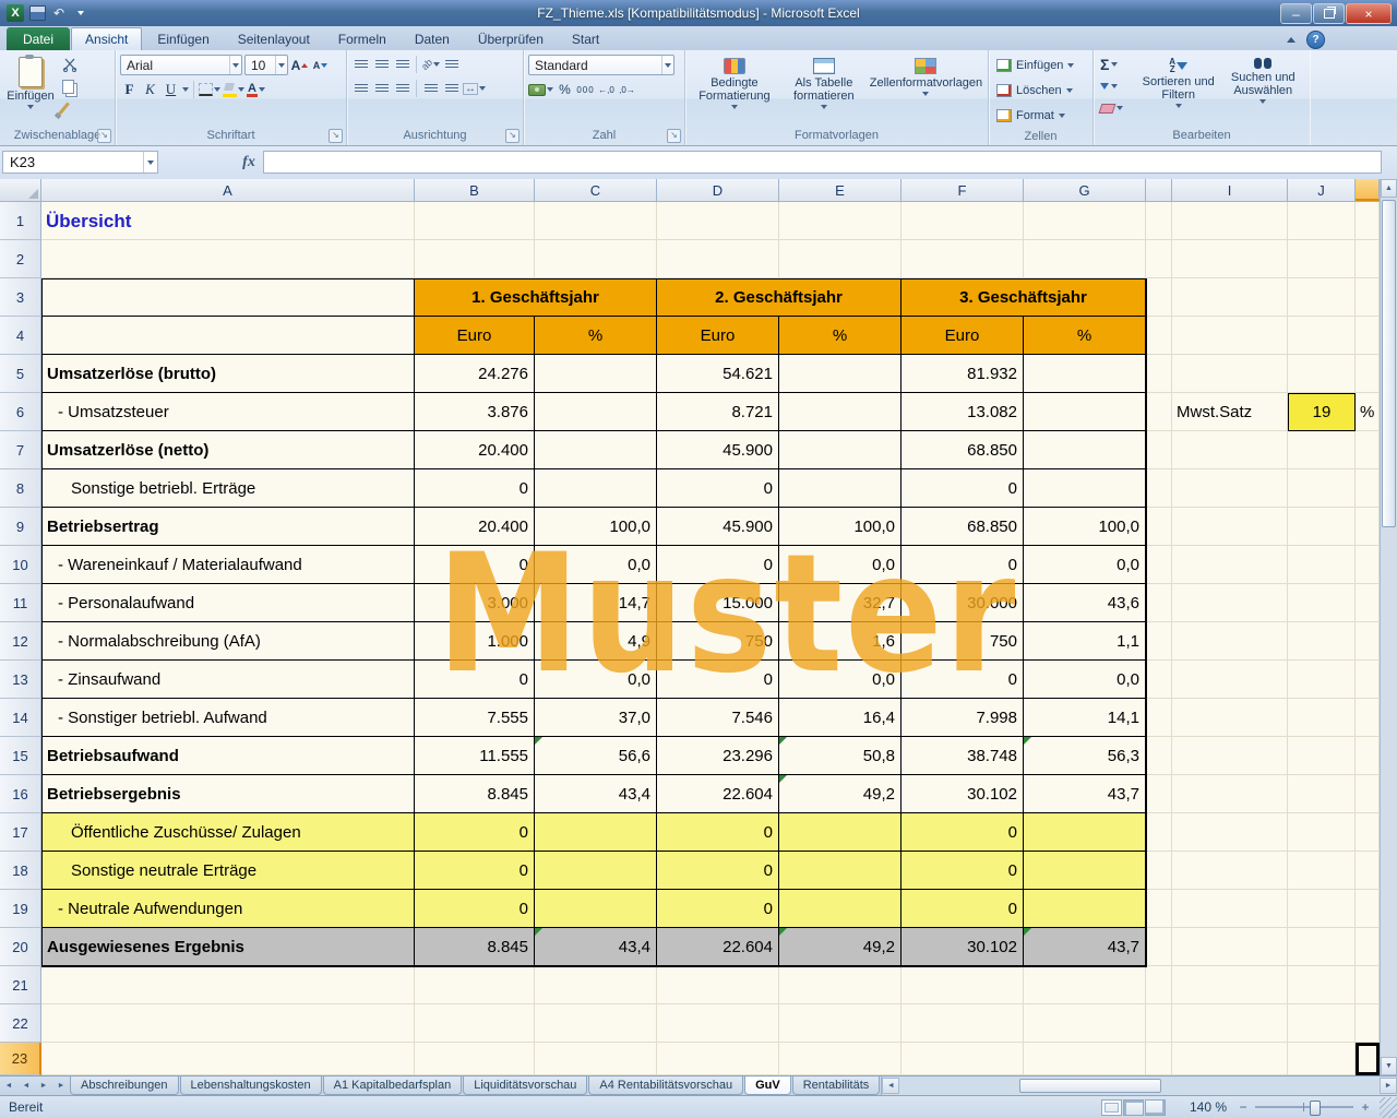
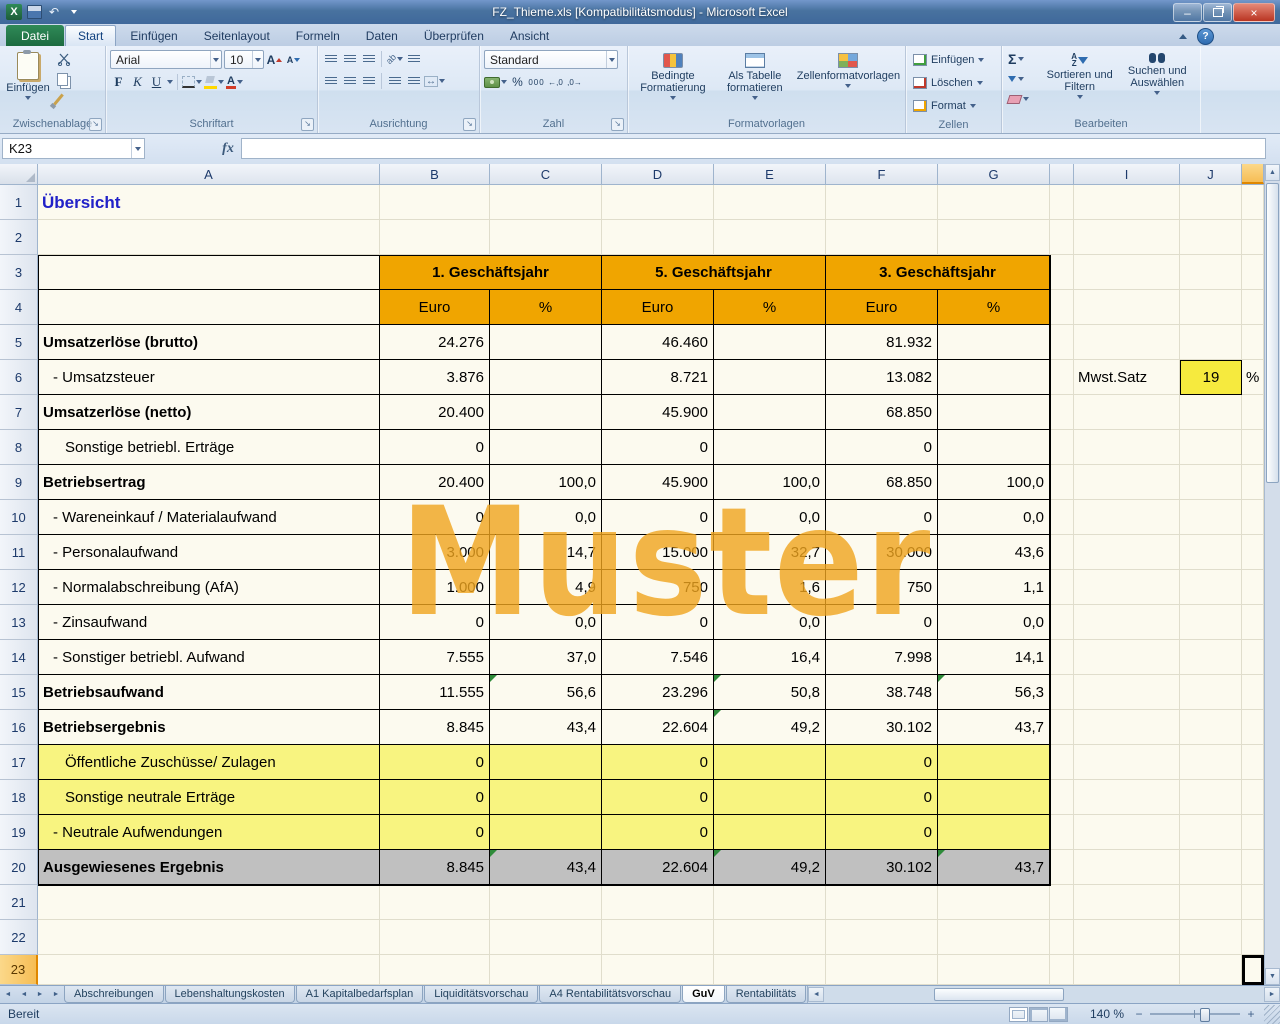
  X
  ↶
  FZ_Thieme.xls [Kompatibilitätsmodus] - Microsoft Excel
  –
  ×
  Datei
- Ansicht
+ Start
  Einfügen
  Seitenlayout
  Formeln
  Daten
  Überprüfen
- Start
+ Ansicht
  ?
  Einfügen
  Zwischenablage
  ↘
  Arial
  10
  A
  A
  F
  K
  U
  A
  Schriftart
  ↘
  ↔
  Ausrichtung
  ↘
  Standard
  %
  000
  ←,0
  ,0→
  Zahl
  ↘
  Bedingte Formatierung
  Als Tabelle formatieren
  Zellenformatvorlagen
  Formatvorlagen
  Einfügen
  Löschen
  Format
  Zellen
  Σ
  A
  Z
  Sortieren und Filtern
  Suchen und Auswählen
  Bearbeiten
  K23
  fx
  A
  B
  C
  D
  E
  F
  G
  I
  J
  K
  Muster
  1
  2
  3
  4
  5
  6
  7
  8
  9
  10
  11
  12
  13
  14
  15
  16
  17
  18
  19
  20
  21
  22
  23
  Übersicht
  1. Geschäftsjahr
- 2. Geschäftsjahr
+ 5. Geschäftsjahr
  3. Geschäftsjahr
  Euro
  %
  Euro
  %
  Euro
  %
  Umsatzerlöse (brutto)
  24.276
- 54.621
+ 46.460
  81.932
  - Umsatzsteuer
  3.876
  8.721
  13.082
  Mwst.Satz
  19
  %
  Umsatzerlöse (netto)
  20.400
  45.900
  68.850
  Sonstige betriebl. Erträge
  0
  0
  0
  Betriebsertrag
  20.400
  100,0
  45.900
  100,0
  68.850
  100,0
  - Wareneinkauf / Materialaufwand
  0
  0,0
  0
  0,0
  0
  0,0
  - Personalaufwand
  3.000
  14,7
  15.000
  32,7
  30.000
  43,6
  - Normalabschreibung (AfA)
  1.000
  4,9
  750
  1,6
  750
  1,1
  - Zinsaufwand
  0
  0,0
  0
  0,0
  0
  0,0
  - Sonstiger betriebl. Aufwand
  7.555
  37,0
  7.546
  16,4
  7.998
  14,1
  Betriebsaufwand
  11.555
  56,6
  23.296
  50,8
  38.748
  56,3
  Betriebsergebnis
  8.845
  43,4
  22.604
  49,2
  30.102
  43,7
  Öffentliche Zuschüsse/ Zulagen
  0
  0
  0
  Sonstige neutrale Erträge
  0
  0
  0
  - Neutrale Aufwendungen
  0
  0
  0
  Ausgewiesenes Ergebnis
  8.845
  43,4
  22.604
  49,2
  30.102
  43,7
  Abschreibungen
  Lebenshaltungskosten
  A1 Kapitalbedarfsplan
  Liquiditätsvorschau
  A4 Rentabilitätsvorschau
  GuV
  Rentabilitäts
  Bereit
  140 %
  −
  +
